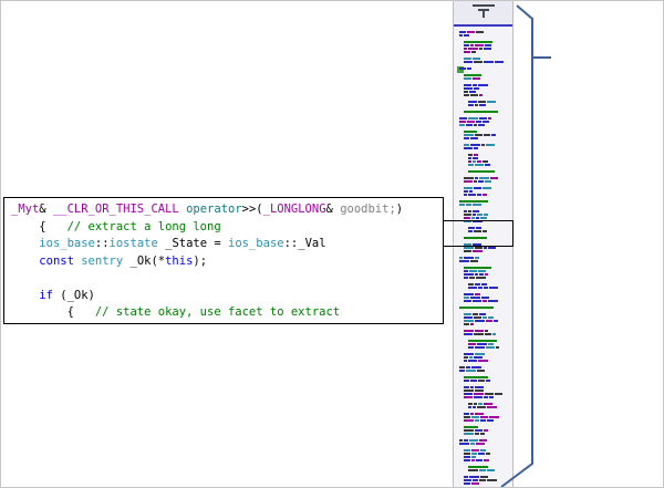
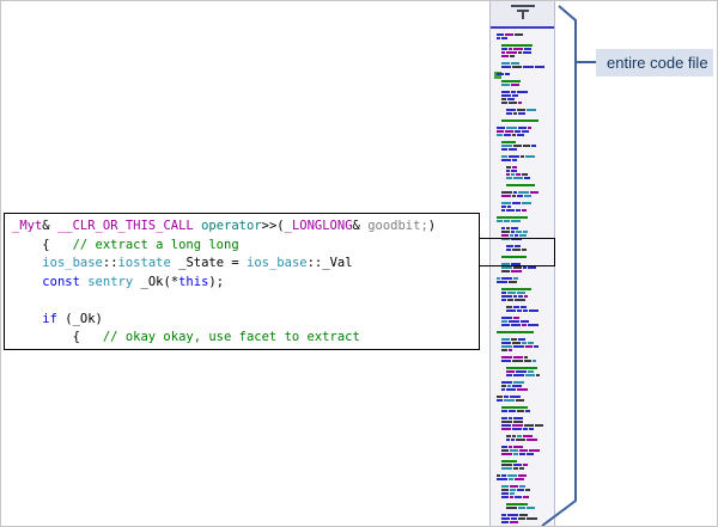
  _Myt& __CLR_OR_THIS_CALL operator>>(_LONGLONG& goodbit;)
  { // extract a long long
  ios_base::iostate _State = ios_base::_Val
  const sentry _Ok(*this);
  if (_Ok)
- { // state okay, use facet to extract
+ { // okay okay, use facet to extract
+ entire code file
